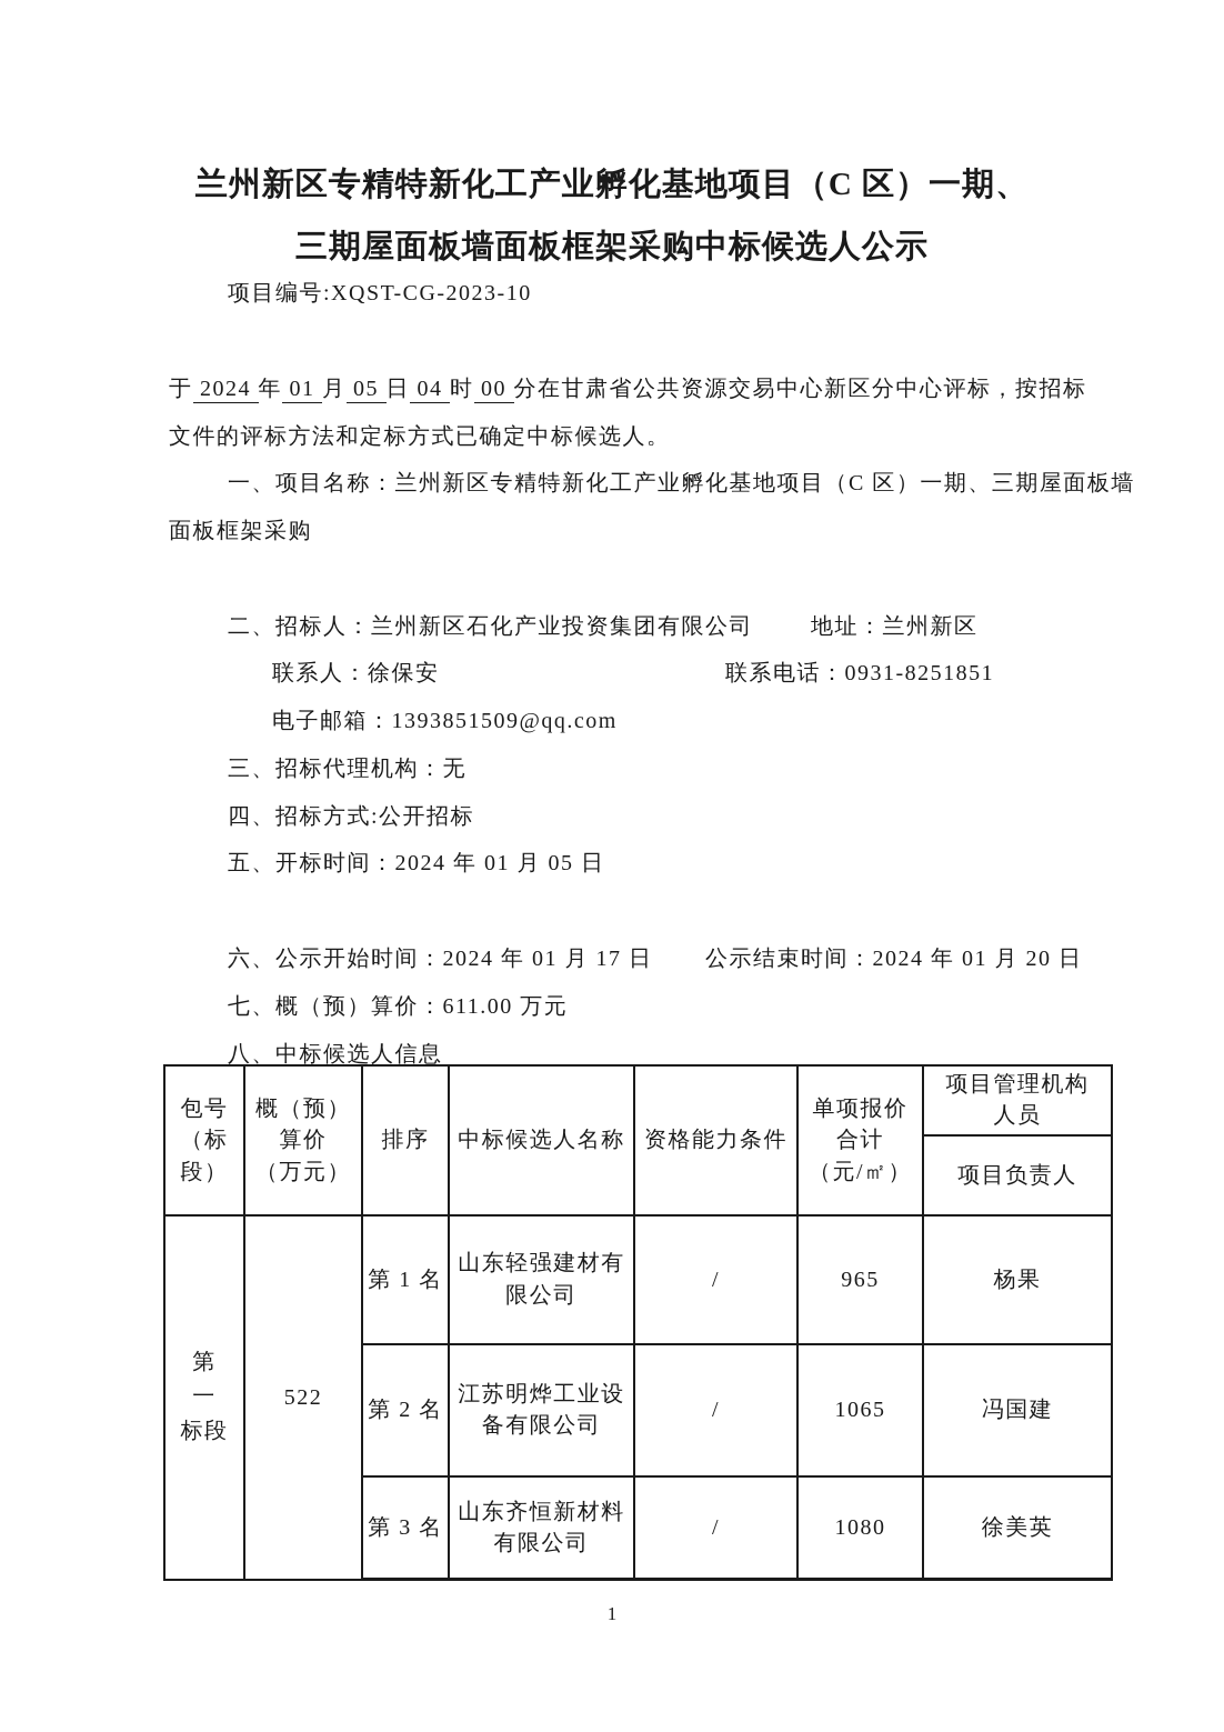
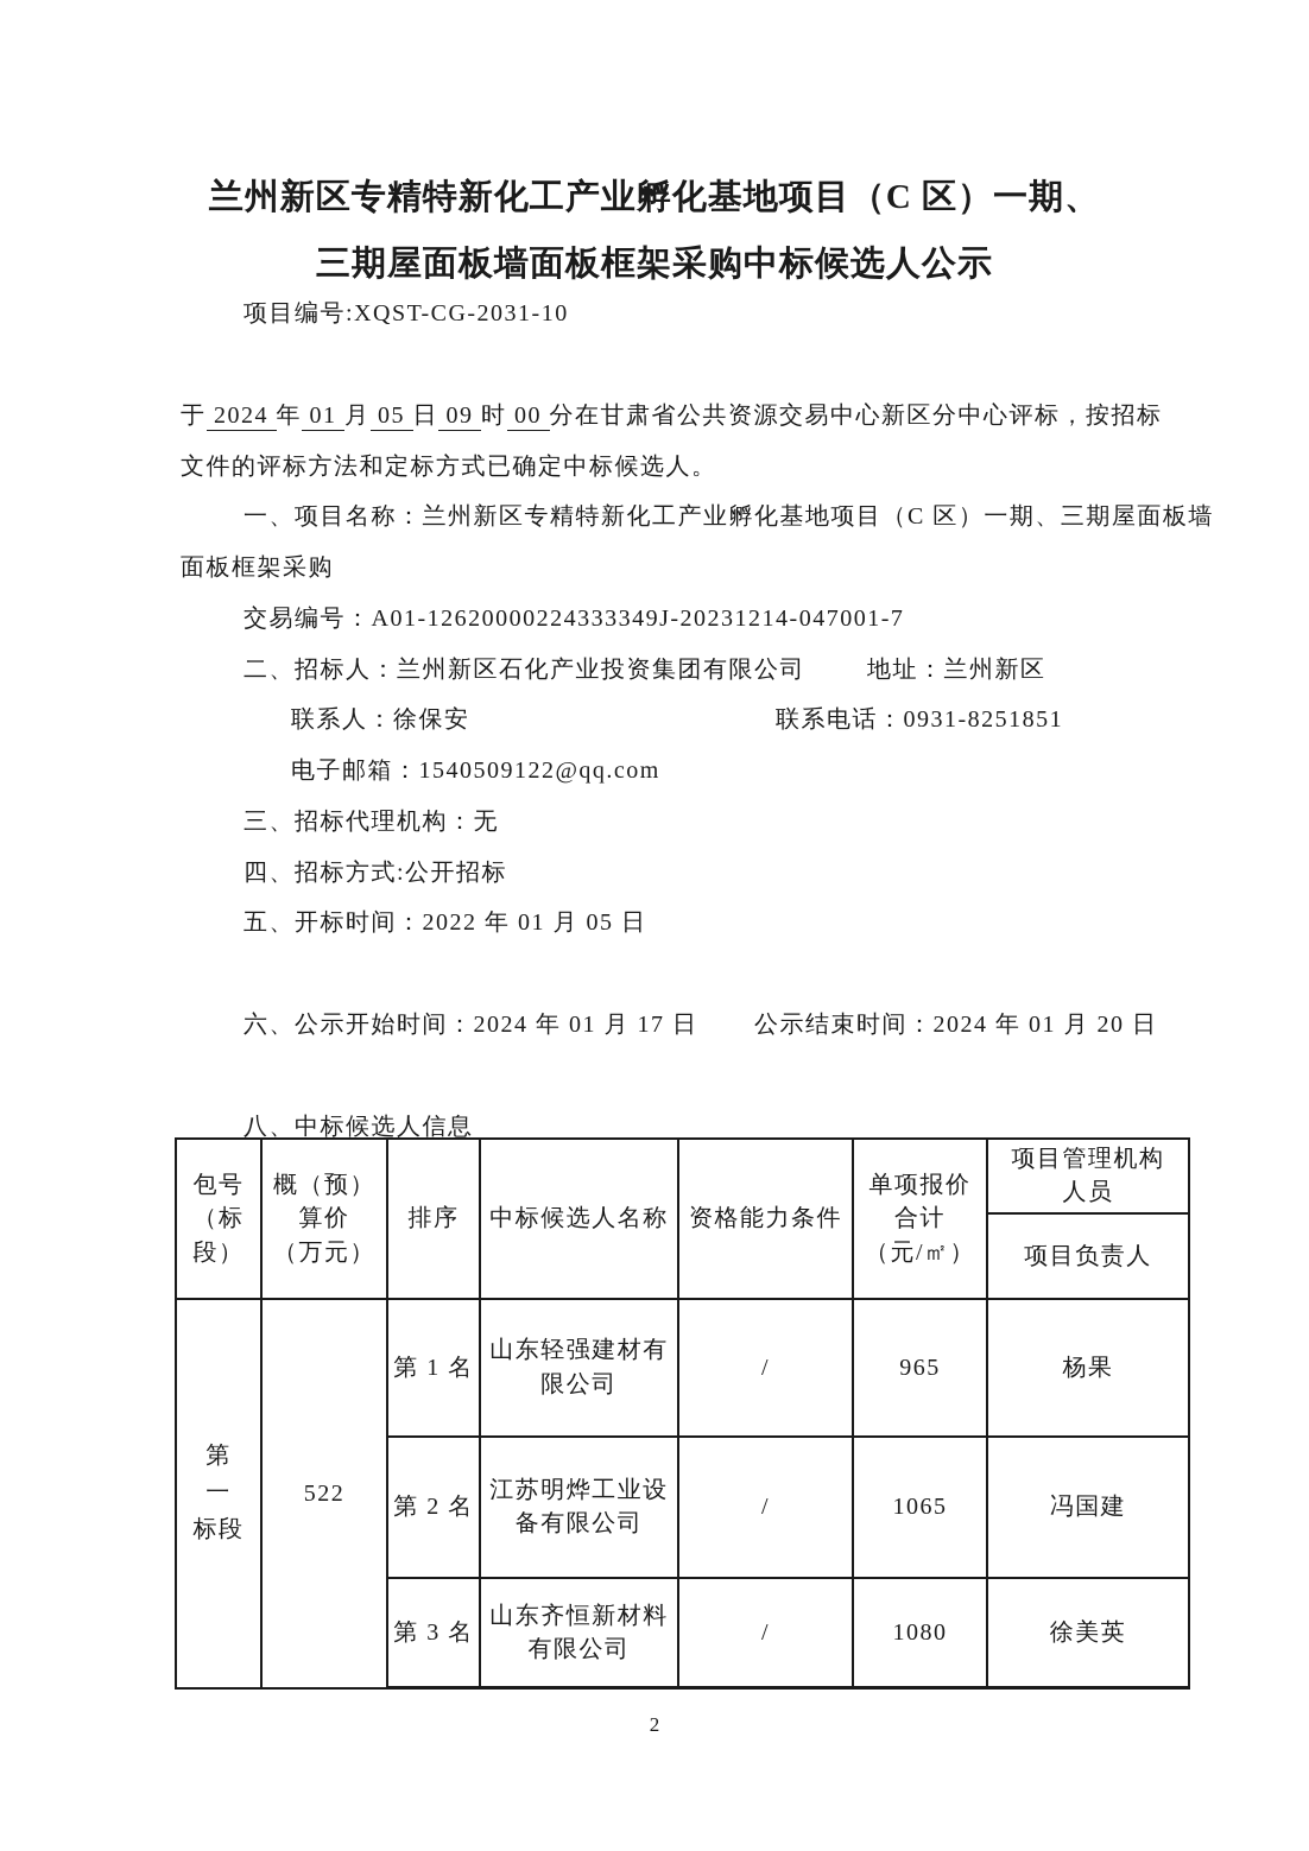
  兰州新区专精特新化工产业孵化基地项目（C 区）一期、
  三期屋面板墙面板框架采购中标候选人公示
- 项目编号:XQST-CG-2023-10
+ 项目编号:XQST-CG-2031-10
- 于 2024 年 01 月 05 日 04 时 00 分在甘肃省公共资源交易中心新区分中心评标，按招标
+ 于 2024 年 01 月 05 日 09 时 00 分在甘肃省公共资源交易中心新区分中心评标，按招标
  文件的评标方法和定标方式已确定中标候选人。
  一、项目名称：兰州新区专精特新化工产业孵化基地项目（C 区）一期、三期屋面板墙
  面板框架采购
+ 交易编号：A01-12620000224333349J-20231214-047001-7
  二、招标人：兰州新区石化产业投资集团有限公司
  地址：兰州新区
  联系人：徐保安
  联系电话：0931-8251851
- 电子邮箱：1393851509@qq.com
+ 电子邮箱：1540509122@qq.com
  三、招标代理机构：无
  四、招标方式:公开招标
- 五、开标时间：2024 年 01 月 05 日
+ 五、开标时间：2022 年 01 月 05 日
  六、公示开始时间：2024 年 01 月 17 日
  公示结束时间：2024 年 01 月 20 日
- 七、概（预）算价：611.00 万元
  八、中标候选人信息
  包号 （标 段）	概（预） 算价 （万元）	排序	中标候选人名称	资格能力条件	单项报价 合计 （元/㎡）	项目管理机构 人员
  项目负责人
  第 一 标段	522	第 1 名	山东轻强建材有 限公司	/	965	杨果
  第 2 名	江苏明烨工业设 备有限公司	/	1065	冯国建
  第 3 名	山东齐恒新材料 有限公司	/	1080	徐美英
- 1
+ 2
